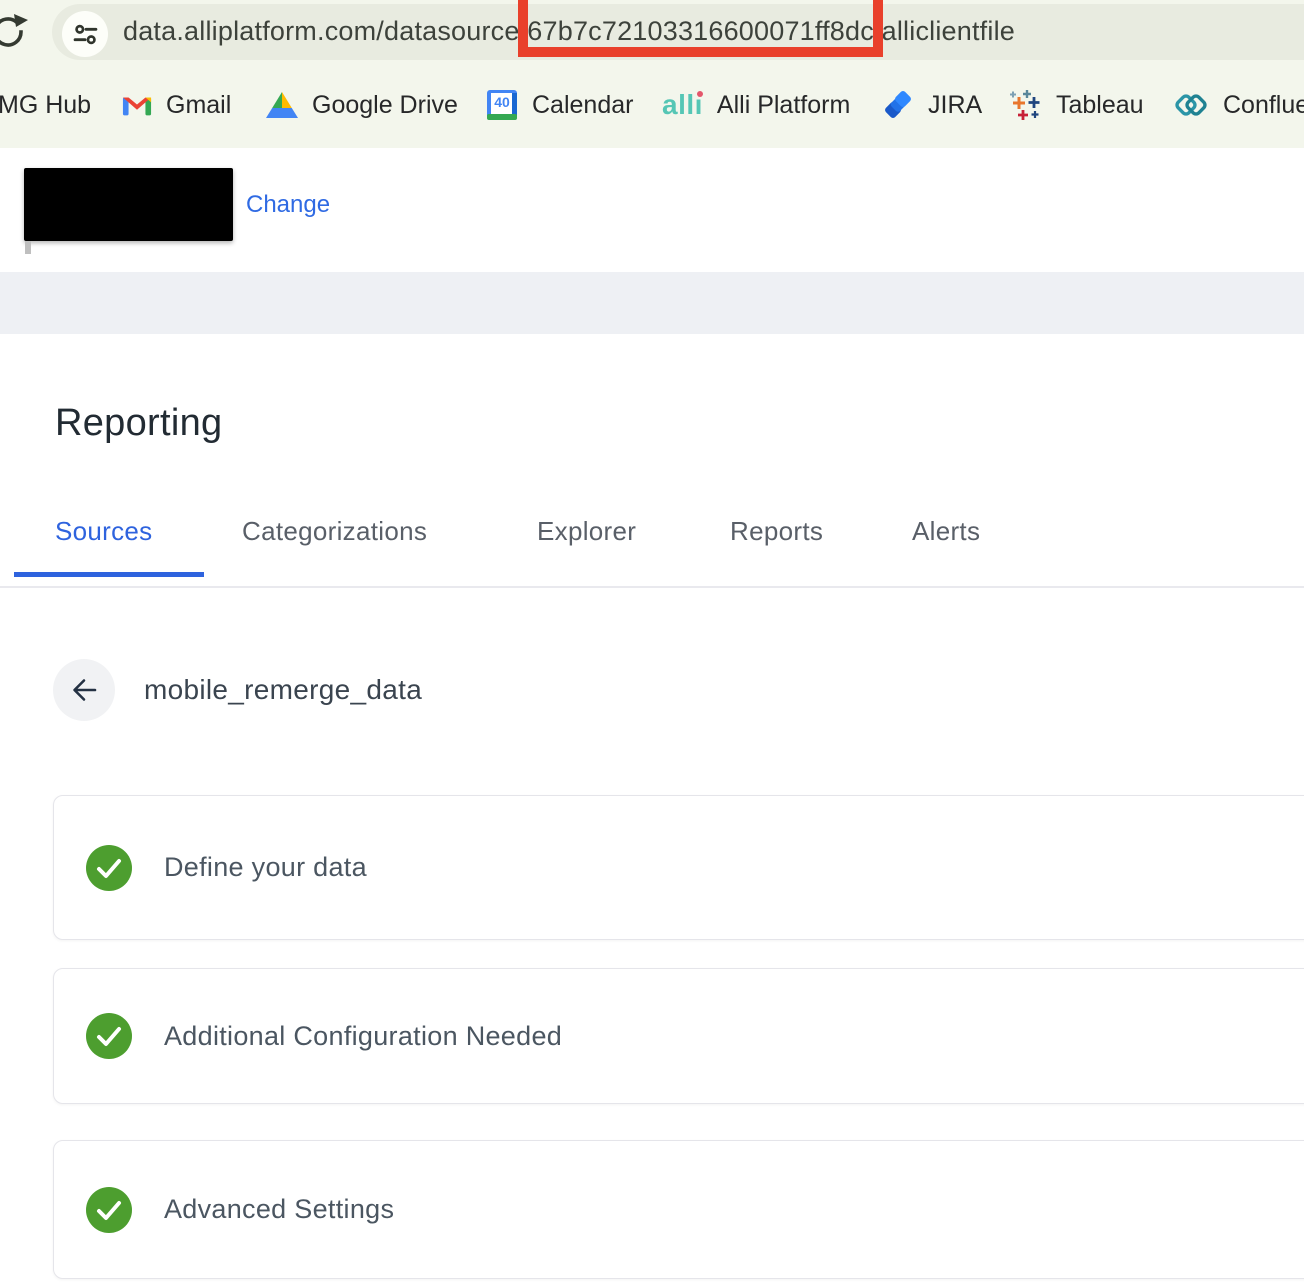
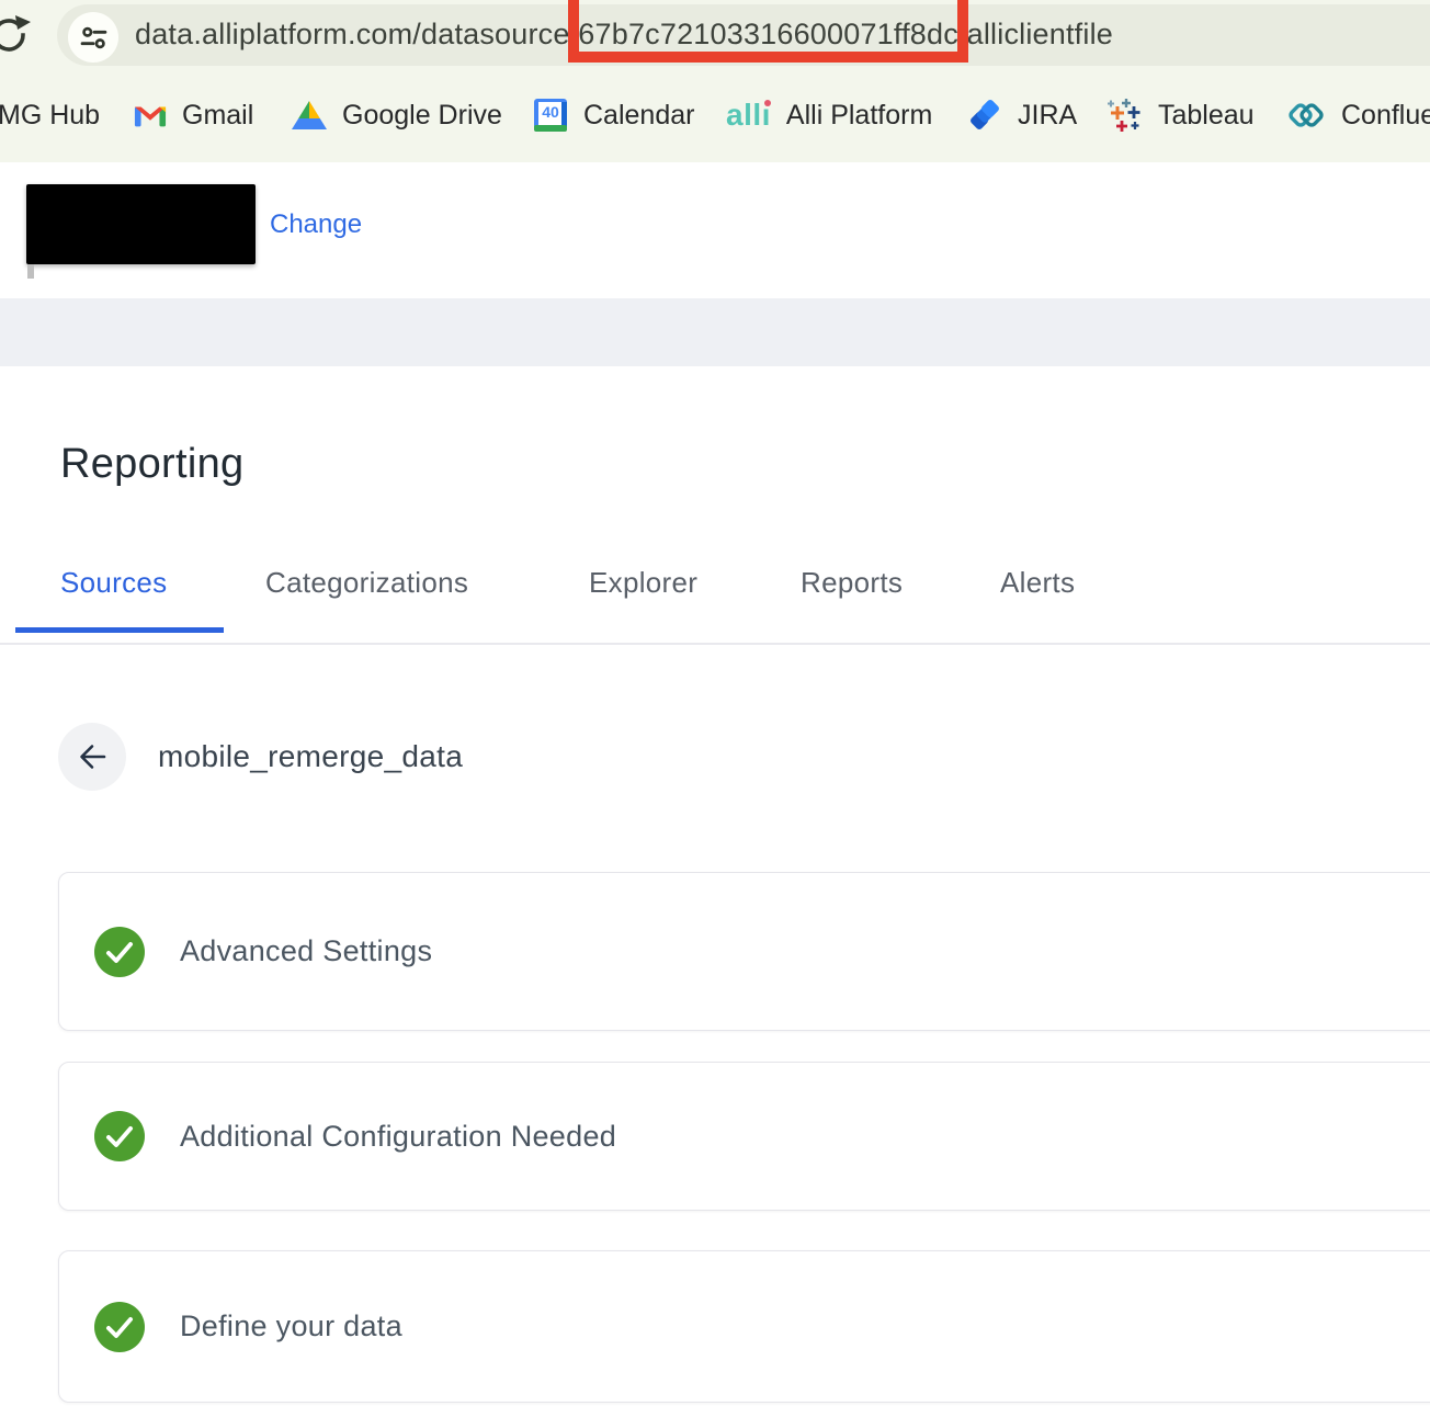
  data.alliplatform.com/datasource/
  67b7c72103316600071ff8dc
  /alliclientfile
  MG Hub
  Gmail
  Google Drive
  40
  Calendar
  allı
  Alli Platform
  JIRA
  Tableau
  Conflue
  Change
  Reporting
  Sources
  Categorizations
  Explorer
  Reports
  Alerts
  mobile_remerge_data
- Define your data
+ Advanced Settings
  Additional Configuration Needed
- Advanced Settings
+ Define your data
